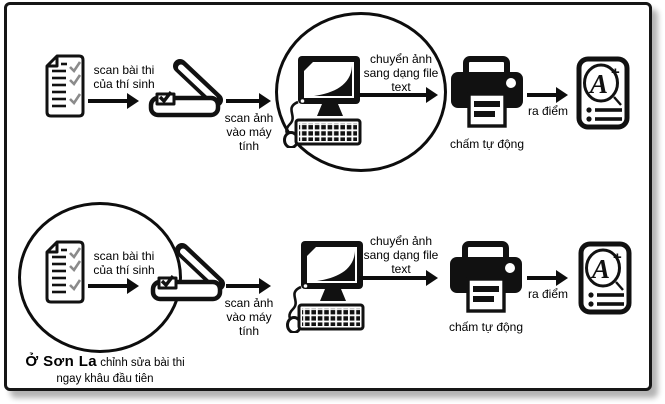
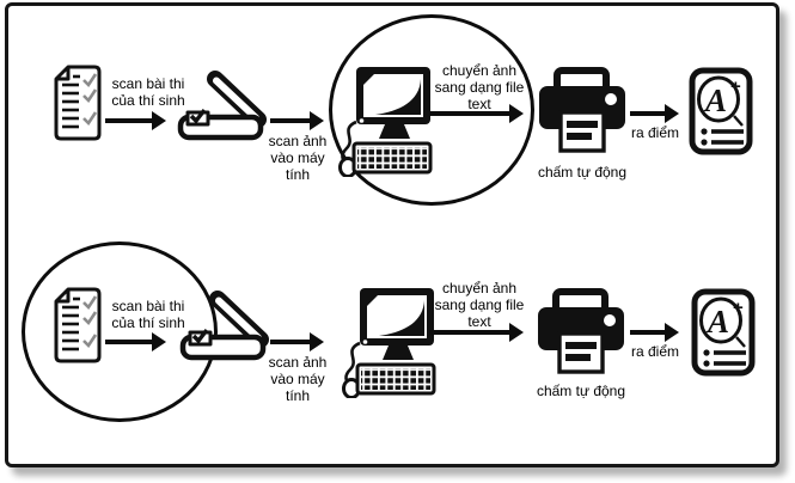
  scan bài thi
  của thí sinh
  scan ảnh
  vào máy
  tính
  chuyển ảnh
  sang dạng file
  text
  chấm tự động
  ra điểm
  scan bài thi
  của thí sinh
  scan ảnh
  vào máy
  tính
  chuyển ảnh
  sang dạng file
  text
  chấm tự động
  ra điểm
- Ở Sơn La chỉnh sửa bài thi
- ngay khâu đầu tiên
